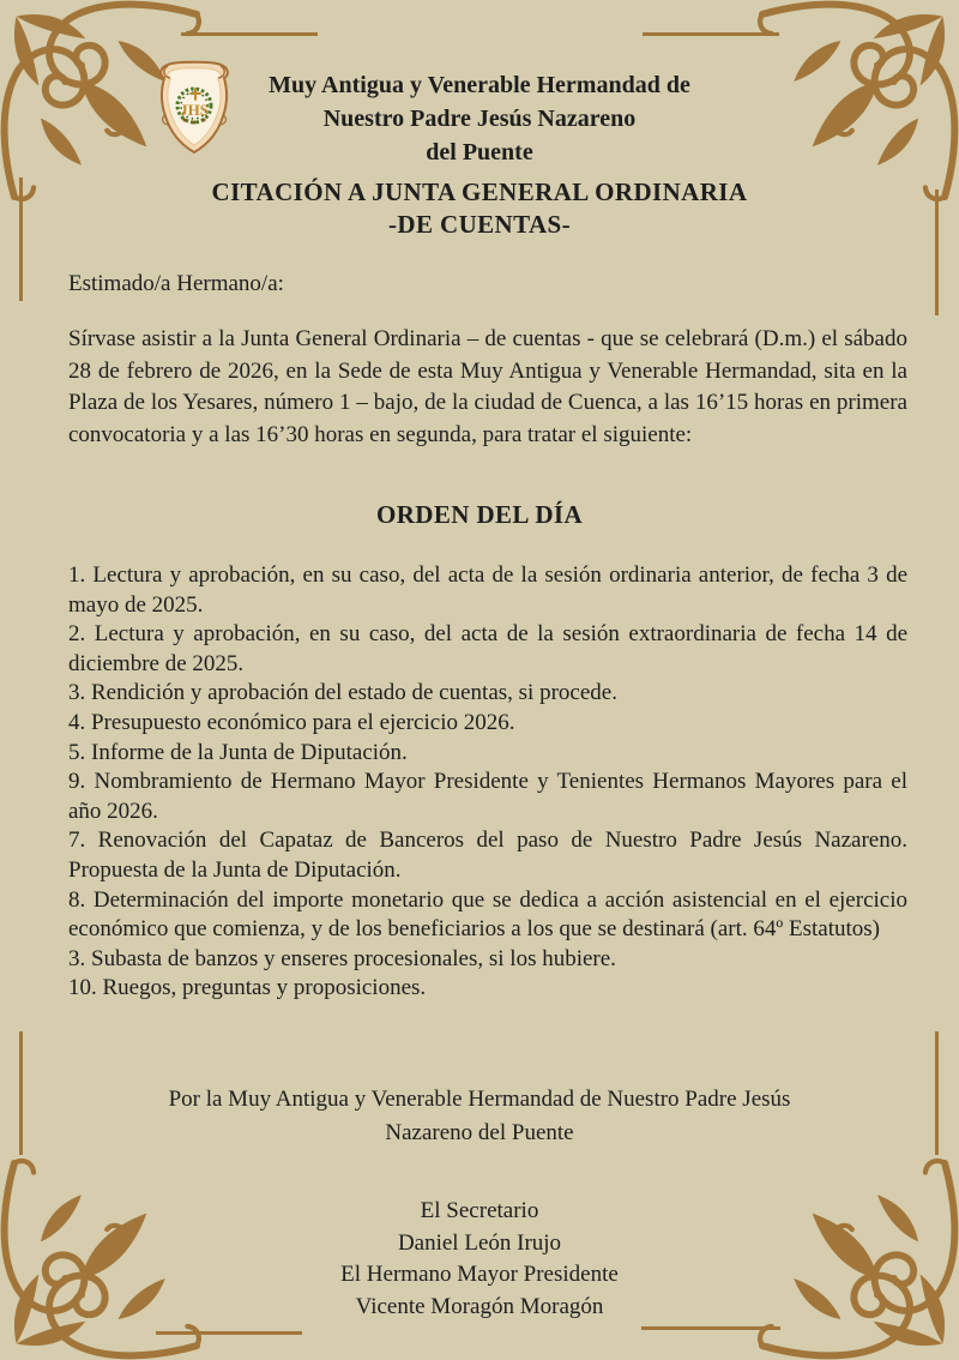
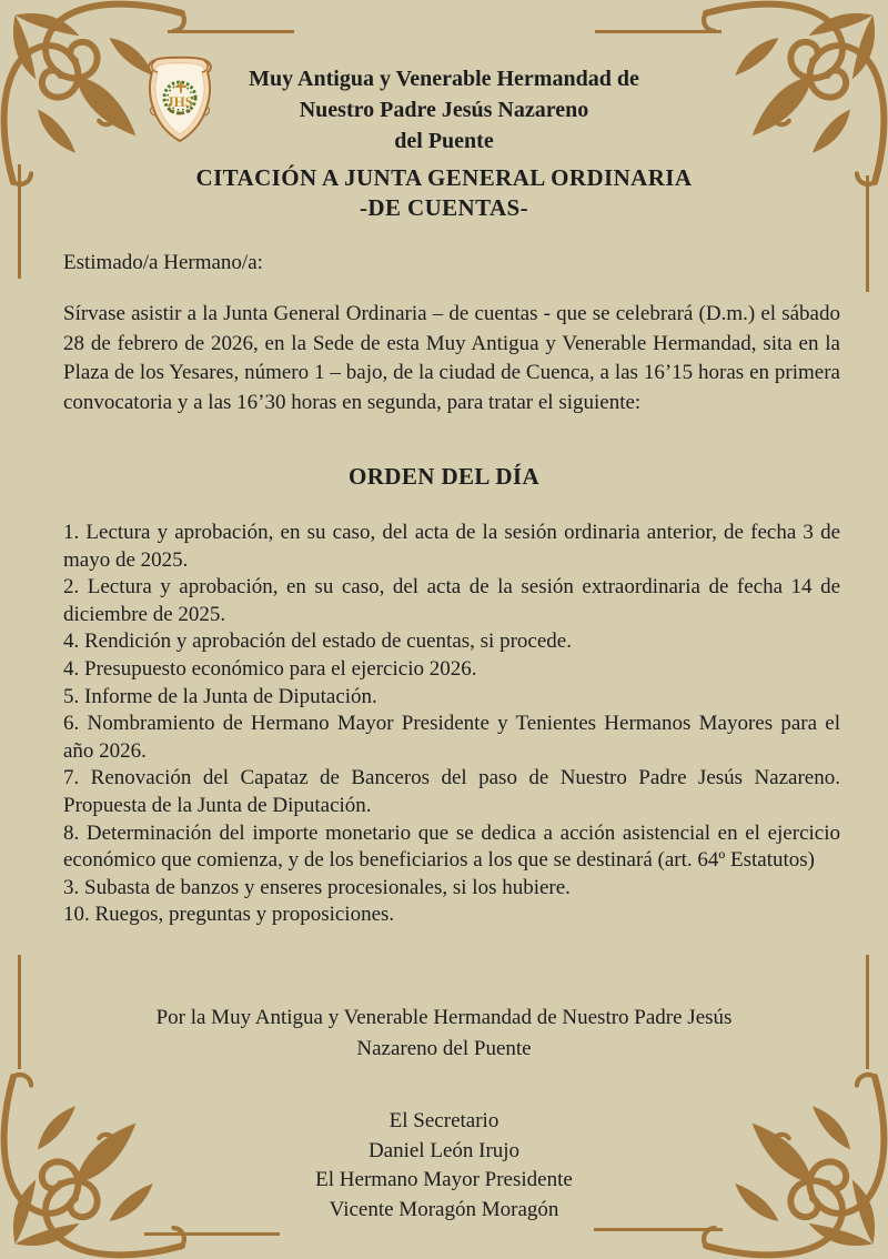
  JHS
  Muy Antigua y Venerable Hermandad de
  Nuestro Padre Jesús Nazareno
  del Puente
  CITACIÓN A JUNTA GENERAL ORDINARIA
  -DE CUENTAS-
  Estimado/a Hermano/a:
  Sírvase asistir a la Junta General Ordinaria – de cuentas - que se celebrará (D.m.) el sábado 28 de febrero de 2026, en la Sede de esta Muy Antigua y Venerable Hermandad, sita en la Plaza de los Yesares, número 1 – bajo, de la ciudad de Cuenca, a las 16’15 horas en primera convocatoria y a las 16’30 horas en segunda, para tratar el siguiente:
  ORDEN DEL DÍA
  1. Lectura y aprobación, en su caso, del acta de la sesión ordinaria anterior, de fecha 3 de mayo de 2025.
  2. Lectura y aprobación, en su caso, del acta de la sesión extraordinaria de fecha 14 de diciembre de 2025.
- 3. Rendición y aprobación del estado de cuentas, si procede.
+ 4. Rendición y aprobación del estado de cuentas, si procede.
  4. Presupuesto económico para el ejercicio 2026.
  5. Informe de la Junta de Diputación.
- 9. Nombramiento de Hermano Mayor Presidente y Tenientes Hermanos Mayores para el año 2026.
+ 6. Nombramiento de Hermano Mayor Presidente y Tenientes Hermanos Mayores para el año 2026.
  7. Renovación del Capataz de Banceros del paso de Nuestro Padre Jesús Nazareno. Propuesta de la Junta de Diputación.
  8. Determinación del importe monetario que se dedica a acción asistencial en el ejercicio económico que comienza, y de los beneficiarios a los que se destinará (art. 64º Estatutos)
  3. Subasta de banzos y enseres procesionales, si los hubiere.
  10. Ruegos, preguntas y proposiciones.
  Por la Muy Antigua y Venerable Hermandad de Nuestro Padre Jesús
  Nazareno del Puente
  El Secretario
  Daniel León Irujo
  El Hermano Mayor Presidente
  Vicente Moragón Moragón
